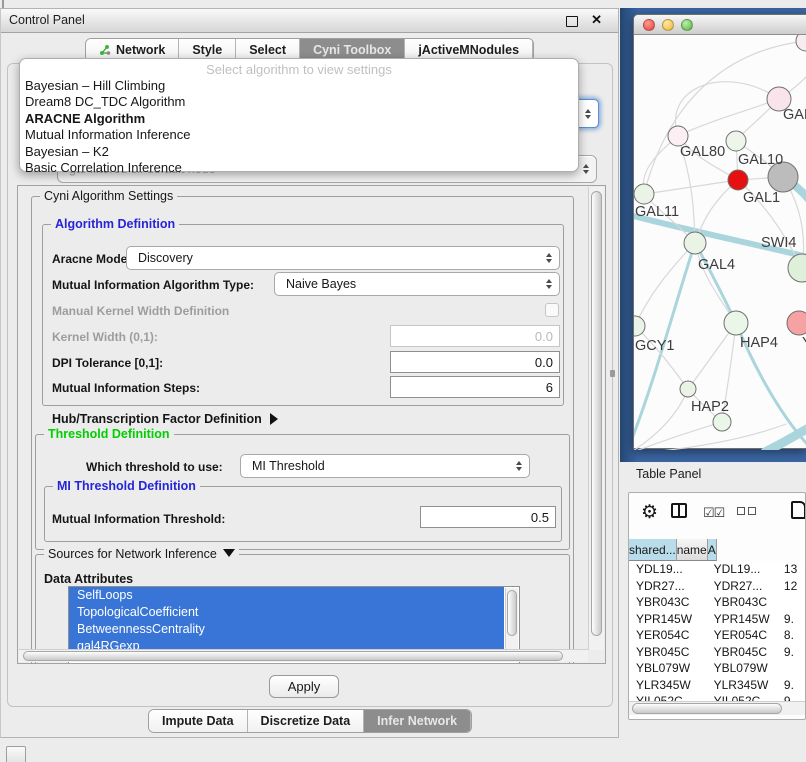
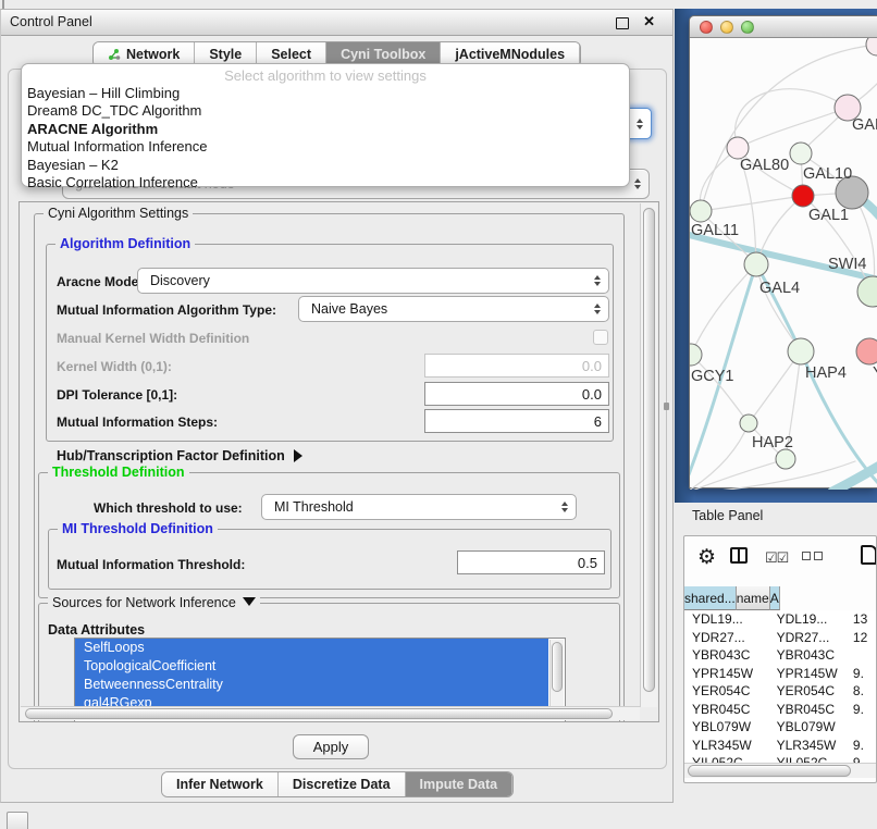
  Control Panel
  ✕
  Network
  Style
  Select
  Cyni Toolbox
  jActiveMNodules
  Select algorithm to view settings
  Bayesian – Hill Climbing
  Dream8 DC_TDC Algorithm
  ARACNE Algorithm
  Mutual Information Inference
  Bayesian – K2
  Basic Correlation Inference
  Cyni Algorithm Settings
  Algorithm Definition
  Aracne Mode
  Discovery
  Mutual Information Algorithm Type:
  Naive Bayes
  Manual Kernel Width Definition
  Kernel Width (0,1):
  0.0
  DPI Tolerance [0,1]:
  0.0
  Mutual Information Steps:
  6
  Hub/Transcription Factor Definition
  Threshold Definition
  Which threshold to use:
  MI Threshold
  MI Threshold Definition
  Mutual Information Threshold:
  0.5
  Sources for Network Inference
  Data Attributes
  SelfLoops
  TopologicalCoefficient
  BetweennessCentrality
  gal4RGexp
  Apply
- Impute Data
+ Infer Network
  Discretize Data
- Infer Network
+ Impute Data
  GAL80
  GAL10
  GAL1
  GAL11
  GAL4
  SWI4
  GCY1
  HAP4
  HAP2
  Table Panel
  ⚙
  ☑☑
  shared...
  name
  A
  YDL19...
  YDL19...
  13
  YDR27...
  YDR27...
  12
  YBR043C
  YBR043C
  YPR145W
  YPR145W
  9.
  YER054C
  YER054C
  8.
  YBR045C
  YBR045C
  9.
  YBL079W
  YBL079W
  YLR345W
  YLR345W
  9.
